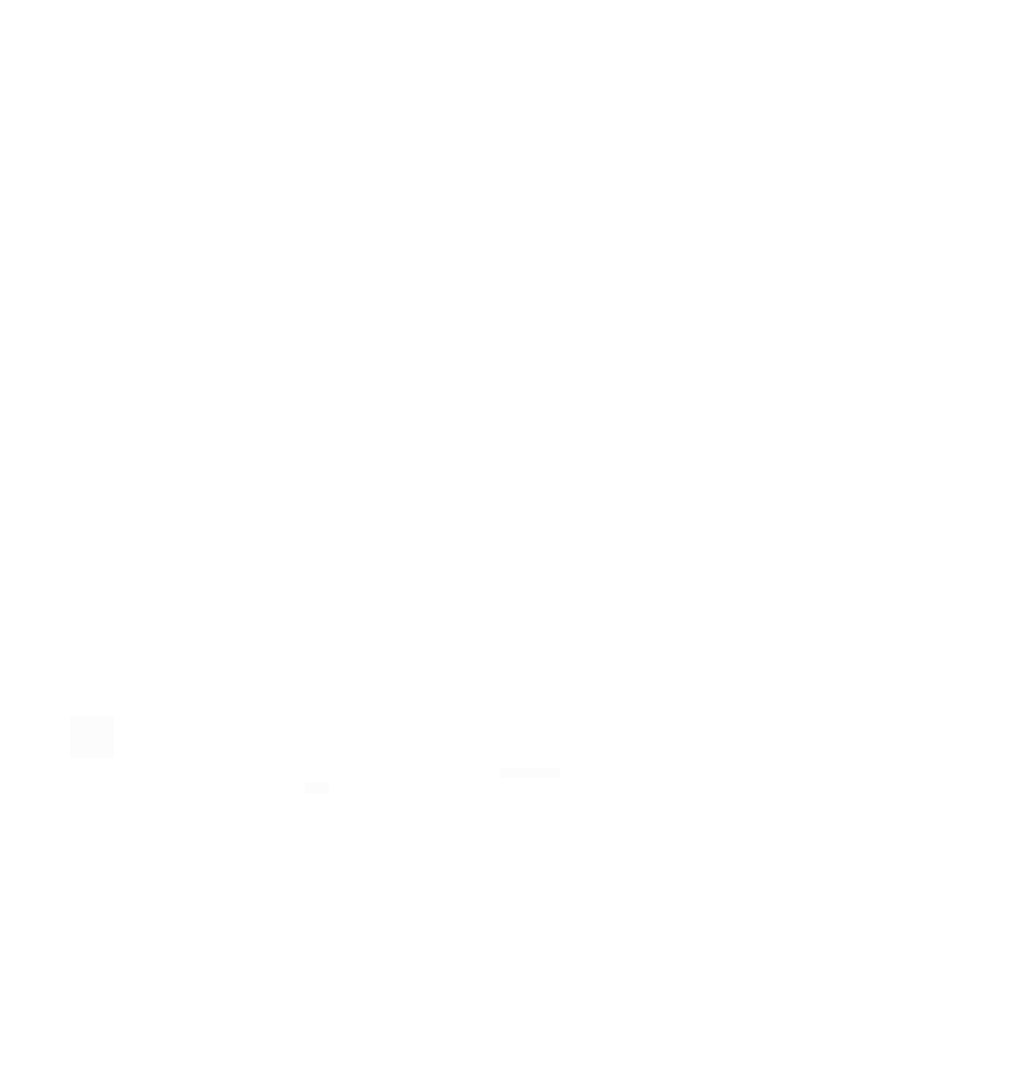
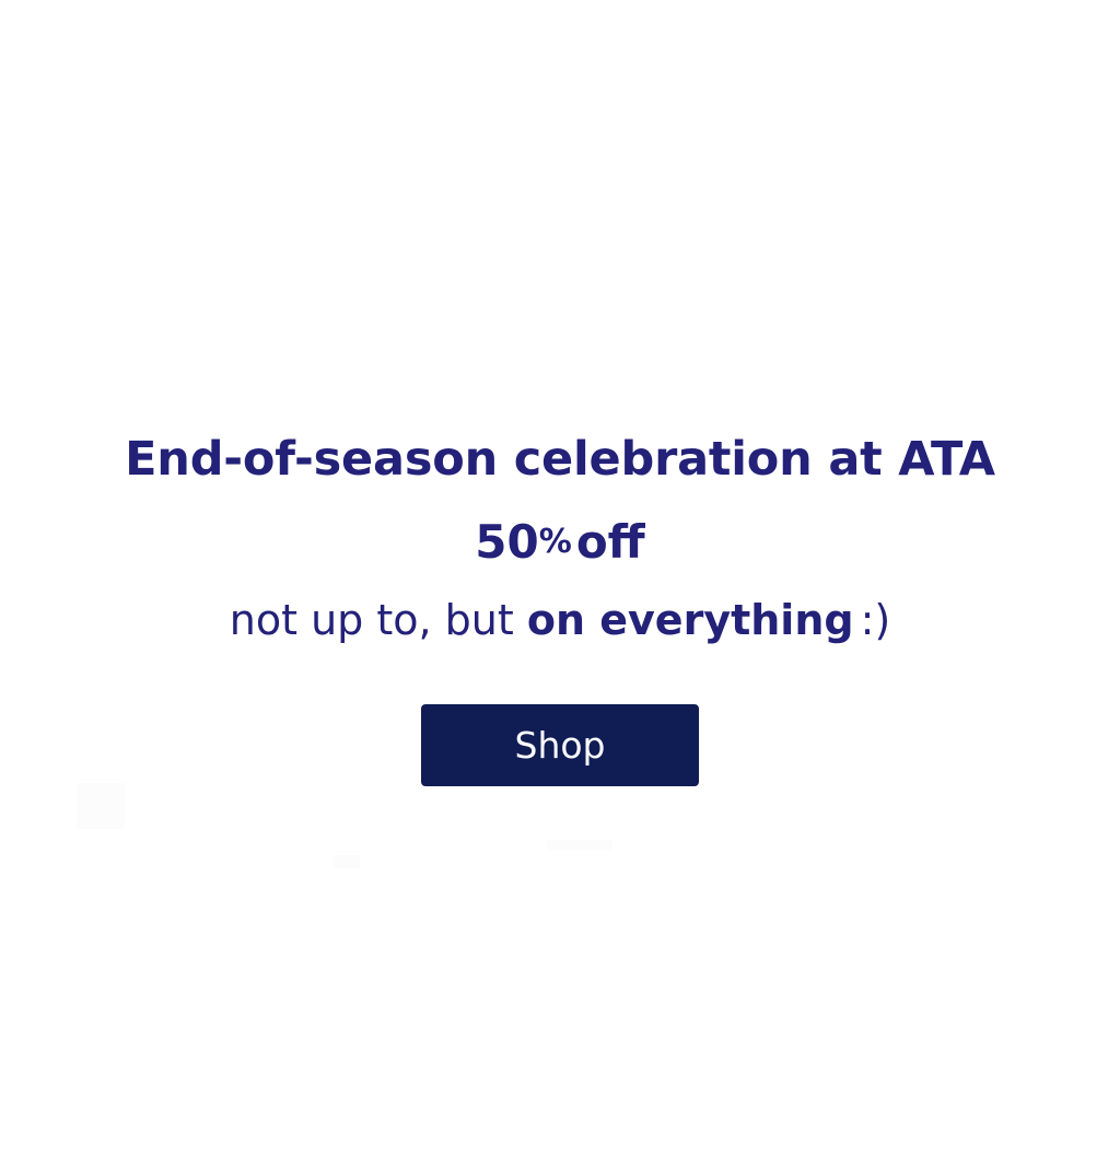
+ End-of-season celebration at ATA
+ 50%off
+ not up to, but on everything :)
+ Shop
